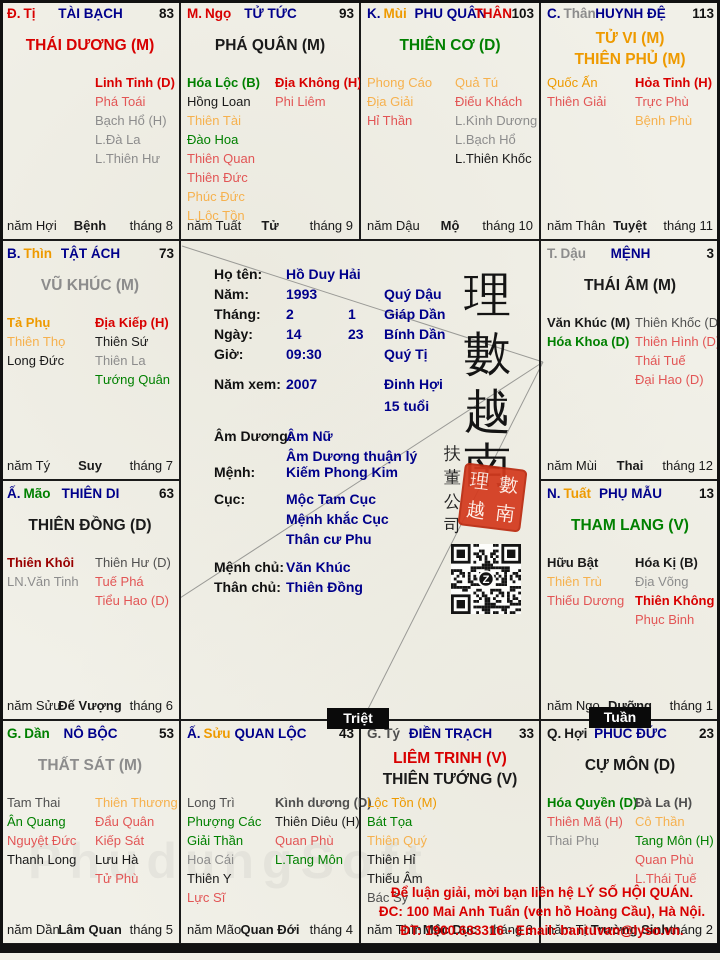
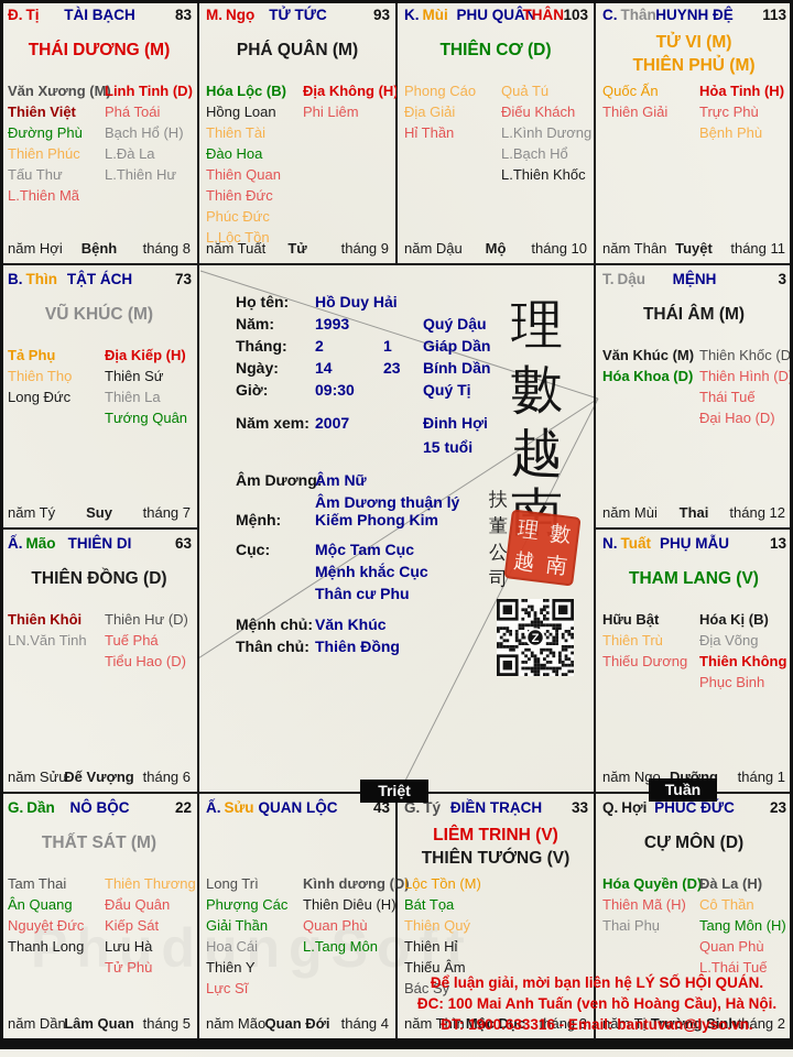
  PhudungSoft
  TÀI BẠCH
  Đ. Tị
  83
  THÁI DƯƠNG (M)
+ Văn Xương (M)
+ Thiên Việt
+ Đường Phù
+ Thiên Phúc
+ Tấu Thư
+ L.Thiên Mã
  Linh Tinh (D)
  Phá Toái
  Bạch Hổ (H)
  L.Đà La
  L.Thiên Hư
  năm Hợi
  Bệnh
  tháng 8
  TỬ TỨC
  M. Ngọ
  93
  PHÁ QUÂN (M)
  Hóa Lộc (B)
  Hồng Loan
  Thiên Tài
  Đào Hoa
  Thiên Quan
  Thiên Đức
  Phúc Đức
  L.Lộc Tồn
  Địa Không (H)
  Phi Liêm
  năm Tuất
  Tử
  tháng 9
  PHU QUÂN
  K. Mùi
  THÂN
  103
  THIÊN CƠ (D)
  Phong Cáo
  Địa Giải
  Hỉ Thần
  Quả Tú
  Điếu Khách
  L.Kình Dương
  L.Bạch Hổ
  L.Thiên Khốc
  năm Dậu
  Mộ
  tháng 10
  HUYNH ĐỆ
  C. Thân
  113
  TỬ VI (M)
  THIÊN PHỦ (M)
  Quốc Ấn
  Thiên Giải
  Hỏa Tinh (H)
  Trực Phù
  Bệnh Phù
  năm Thân
  Tuyệt
  tháng 11
  TẬT ÁCH
  B. Thìn
  73
  VŨ KHÚC (M)
  Tả Phụ
  Thiên Thọ
  Long Đức
  Địa Kiếp (H)
  Thiên Sứ
  Thiên La
  Tướng Quân
  năm Tý
  Suy
  tháng 7
  MỆNH
  T. Dậu
  3
  THÁI ÂM (M)
  Văn Khúc (M)
  Hóa Khoa (D)
  Thiên Khốc (D
  Thiên Hình (D)
  Thái Tuế
  Đại Hao (D)
  năm Mùi
  Thai
  tháng 12
  THIÊN DI
  Ấ. Mão
  63
  THIÊN ĐỒNG (D)
  Thiên Khôi
  LN.Văn Tinh
  Thiên Hư (D)
  Tuế Phá
  Tiểu Hao (D)
  năm Sửu
  Đế Vượng
  tháng 6
  PHỤ MẪU
  N. Tuất
  13
  THAM LANG (V)
  Hữu Bật
  Thiên Trù
  Thiếu Dương
  Hóa Kị (B)
  Địa Võng
  Thiên Không
  Phục Binh
  năm Ngọ
  Dưỡng
  tháng 1
  NÔ BỘC
  G. Dần
- 53
+ 22
  THẤT SÁT (M)
  Tam Thai
  Ân Quang
  Nguyệt Đức
  Thanh Long
  Thiên Thương
  Đẩu Quân
  Kiếp Sát
  Lưu Hà
  Tử Phù
  năm Dần
  Lâm Quan
  tháng 5
  QUAN LỘC
  Ấ. Sửu
  43
  Long Trì
  Phượng Các
  Giải Thần
  Hoa Cái
  Thiên Y
  Lực Sĩ
  Kình dương (D)
  Thiên Diêu (H)
  Quan Phù
  L.Tang Môn
  năm Mão
  Quan Đới
  tháng 4
  ĐIỀN TRẠCH
  G. Tý
  33
  LIÊM TRINH (V)
  THIÊN TƯỚNG (V)
  Lộc Tồn (M)
  Bát Tọa
  Thiên Quý
  Thiên Hỉ
  Thiếu Âm
  Bác Sỹ
  năm Thìn
  Mộc Dục
  tháng 3
  PHÚC ĐỨC
  Q. Hợi
  23
  CỰ MÔN (D)
  Hóa Quyền (D)
  Thiên Mã (H)
  Thai Phụ
  Đà La (H)
  Cô Thần
  Tang Môn (H)
  Quan Phù
  L.Thái Tuế
  năm Tị
  Trường Sinh
  tháng 2
  Họ tên:
  Hồ Duy Hải
  Năm:
  1993
  Quý Dậu
  Tháng:
  2
  1
  Giáp Dần
  Ngày:
  14
  23
  Bính Dần
  Giờ:
  09:30
  Quý Tị
  Năm xem:
  2007
  Đinh Hợi
  15 tuổi
  Âm Dương:
  Âm Nữ
  Âm Dương thuận lý
  Mệnh:
  Kiếm Phong Kim
  Cục:
  Mộc Tam Cục
  Mệnh khắc Cục
  Thân cư Phu
  Mệnh chủ:
  Văn Khúc
  Thân chủ:
  Thiên Đồng
  Để luận giải, mời bạn liên hệ LÝ SỐ HỘI QUÁN.
  ĐC: 100 Mai Anh Tuấn (ven hồ Hoàng Cầu), Hà Nội.
  ĐT: 1900.633316 - Email: bantuvan@lyso.vn.
  理
  數
  越
  扶
  董
  公
  司
  Z
  Triệt
  Tuần
